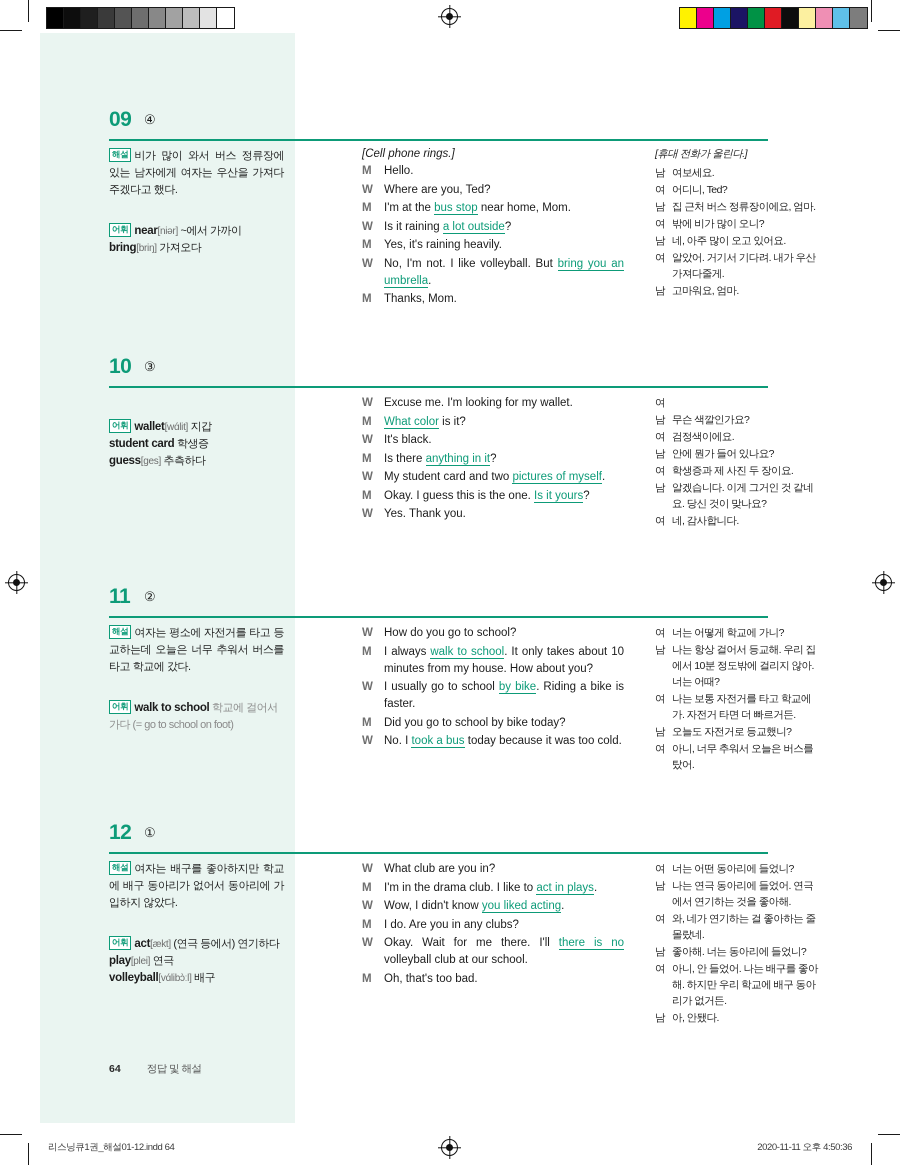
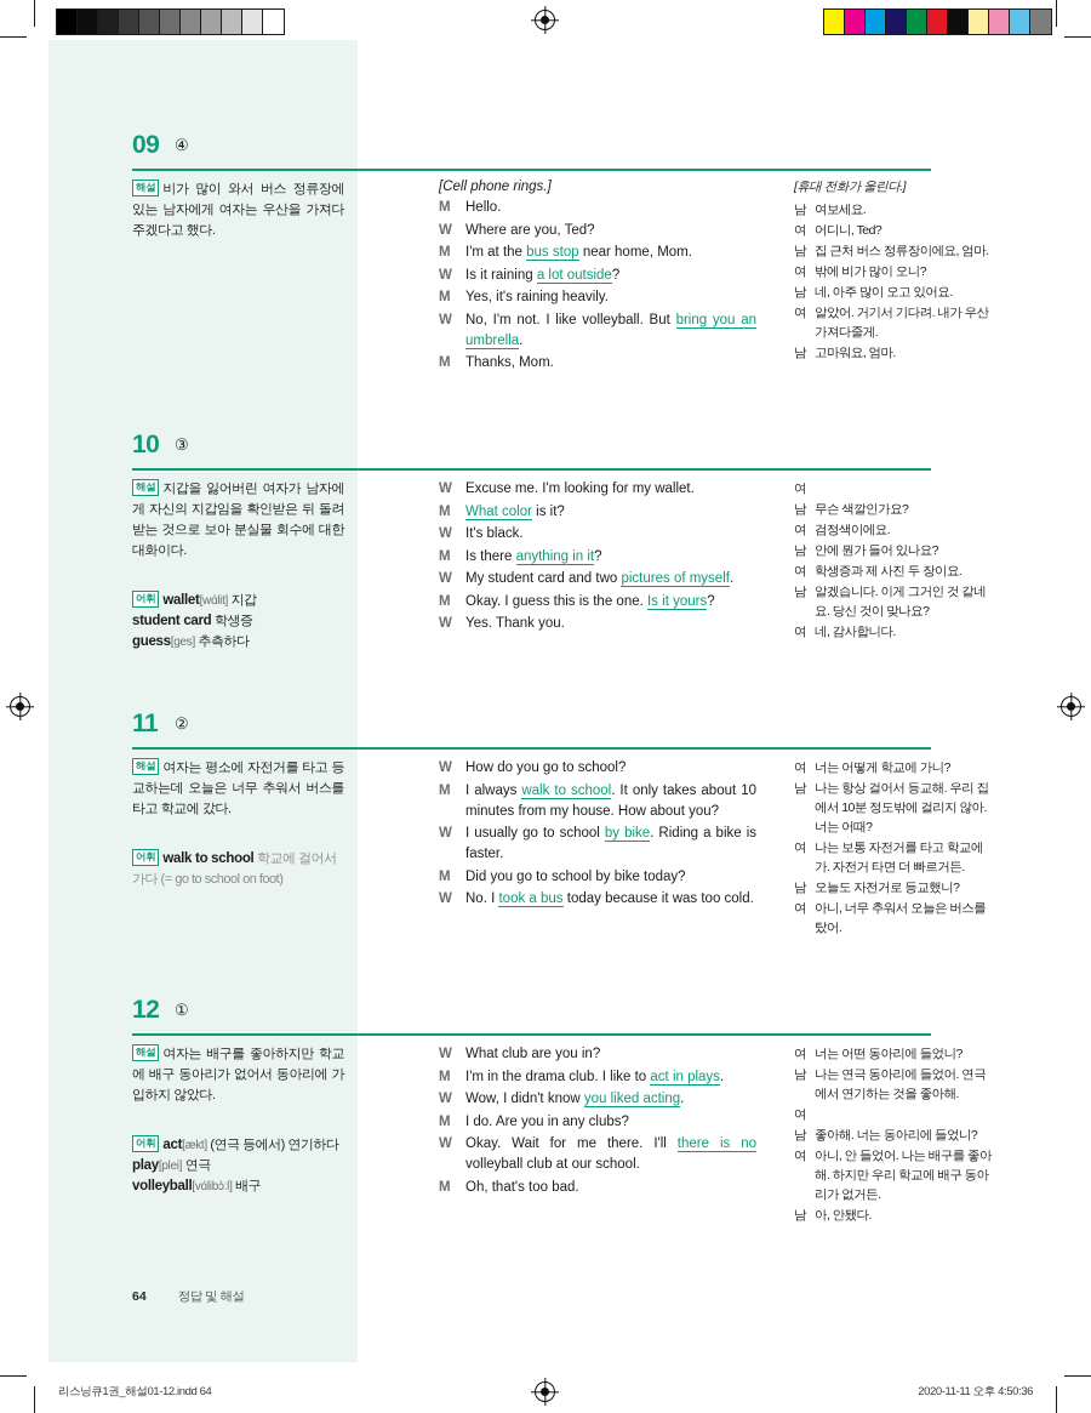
  09
  ④
  해설 비가 많이 와서 버스 정류장에 있는 남자에게 여자는 우산을 가져다주겠다고 했다.
- 어휘 near[niər] ~에서 가까이
- bring[briŋ] 가져오다
  [Cell phone rings.]
  M
  Hello.
  W
  Where are you, Ted?
  M
  I'm at the bus stop near home, Mom.
  W
  Is it raining a lot outside?
  M
  Yes, it's raining heavily.
  W
  No, I'm not. I like volleyball. But bring you an umbrella.
  M
  Thanks, Mom.
  [휴대 전화가 울린다.]
  남
  여보세요.
  여
  어디니, Ted?
  남
  집 근처 버스 정류장이에요, 엄마.
  여
  밖에 비가 많이 오니?
  남
  네, 아주 많이 오고 있어요.
  여
  알았어. 거기서 기다려. 내가 우산 가져다줄게.
  남
  고마워요, 엄마.
  10
  ③
+ 해설 지갑을 잃어버린 여자가 남자에게 자신의 지갑임을 확인받은 뒤 돌려받는 것으로 보아 분실물 회수에 대한 대화이다.
  어휘 wallet[wɑ́lit] 지갑
  student card 학생증
  guess[ges] 추측하다
  W
  Excuse me. I'm looking for my wallet.
  M
  What color is it?
  W
  It's black.
  M
  Is there anything in it?
  W
  My student card and two pictures of myself.
  M
  Okay. I guess this is the one. Is it yours?
  W
  Yes. Thank you.
  여
  남
  무슨 색깔인가요?
  여
  검정색이에요.
  남
  안에 뭔가 들어 있나요?
  여
  학생증과 제 사진 두 장이요.
  남
  알겠습니다. 이게 그거인 것 같네요. 당신 것이 맞나요?
  여
  네, 감사합니다.
  11
  ②
  해설 여자는 평소에 자전거를 타고 등교하는데 오늘은 너무 추워서 버스를 타고 학교에 갔다.
  어휘 walk to school 학교에 걸어서 가다 (= go to school on foot)
  W
  How do you go to school?
  M
  I always walk to school. It only takes about 10 minutes from my house. How about you?
  W
  I usually go to school by bike. Riding a bike is faster.
  M
  Did you go to school by bike today?
  W
  No. I took a bus today because it was too cold.
  여
  너는 어떻게 학교에 가니?
  남
  나는 항상 걸어서 등교해. 우리 집에서 10분 정도밖에 걸리지 않아. 너는 어때?
  여
  나는 보통 자전거를 타고 학교에 가. 자전거 타면 더 빠르거든.
  남
  오늘도 자전거로 등교했니?
  여
  아니, 너무 추워서 오늘은 버스를 탔어.
  12
  ①
  해설 여자는 배구를 좋아하지만 학교에 배구 동아리가 없어서 동아리에 가입하지 않았다.
  어휘 act[ækt] (연극 등에서) 연기하다
  play[plei] 연극
  volleyball[vɑ́libɔ̀ːl] 배구
  W
  What club are you in?
  M
  I'm in the drama club. I like to act in plays.
  W
  Wow, I didn't know you liked acting.
  M
  I do. Are you in any clubs?
  W
  Okay. Wait for me there. I'll there is no volleyball club at our school.
  M
  Oh, that's too bad.
  여
  너는 어떤 동아리에 들었니?
  남
  나는 연극 동아리에 들었어. 연극에서 연기하는 것을 좋아해.
  여
- 와, 네가 연기하는 걸 좋아하는 줄 몰랐네.
  남
  좋아해. 너는 동아리에 들었니?
  여
  아니, 안 들었어. 나는 배구를 좋아해. 하지만 우리 학교에 배구 동아리가 없거든.
  남
  아, 안됐다.
  64 정답 및 해설
  리스닝큐1권_해설01-12.indd 64
  2020-11-11 오후 4:50:36
